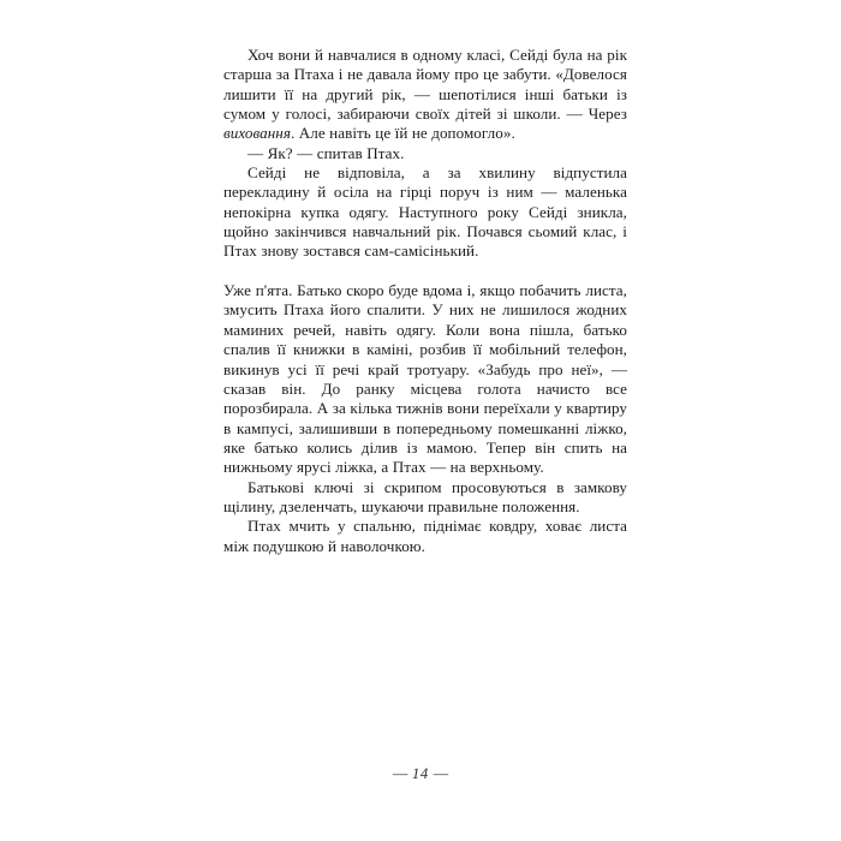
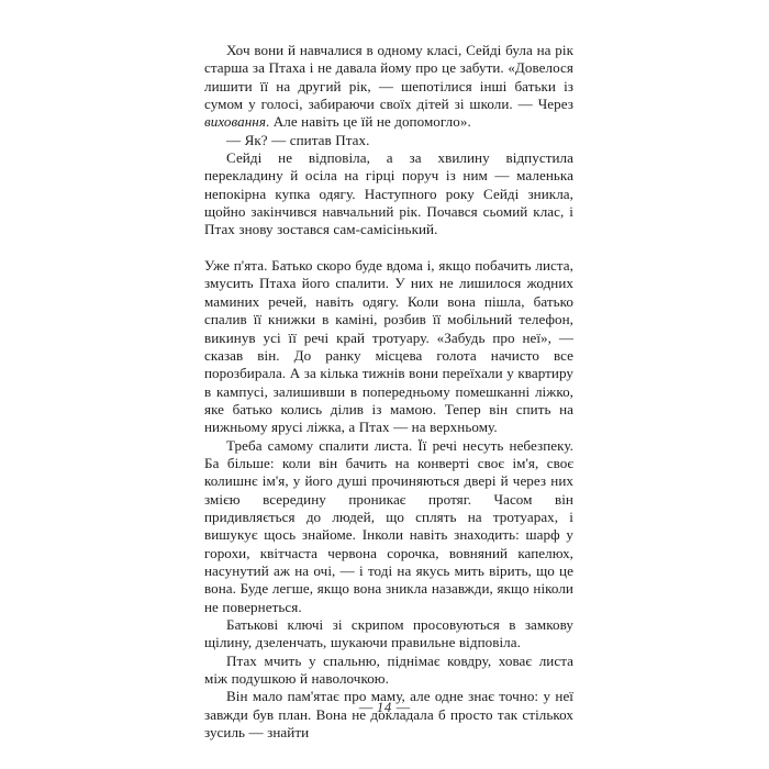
  Хоч вони й навчалися в одному класі, Сейді була на рік старша за Птаха і не давала йому про це забути. «Довелося лишити її на другий рік, — шепотілися інші батьки із сумом у голосі, забираючи своїх дітей зі школи. — Через виховання. Але навіть це їй не допомогло».
  — Як? — спитав Птах.
  Сейді не відповіла, а за хвилину відпустила перекладину й осіла на гірці поруч із ним — маленька непокірна купка одягу. Наступного року Сейді зникла, щойно закінчився навчальний рік. Почався сьомий клас, і Птах знову зостався сам-самісінький.
  Уже п'ята. Батько скоро буде вдома і, якщо побачить листа, змусить Птаха його спалити. У них не лишилося жодних маминих речей, навіть одягу. Коли вона пішла, батько спалив її книжки в каміні, розбив її мобільний телефон, викинув усі її речі край тротуару. «Забудь про неї», — сказав він. До ранку місцева голота начисто все порозбирала. А за кілька тижнів вони переїхали у квартиру в кампусі, залишивши в попередньому помешканні ліжко, яке батько колись ділив із мамою. Тепер він спить на нижньому ярусі ліжка, а Птах — на верхньому.
+ Треба самому спалити листа. Її речі несуть небезпеку. Ба більше: коли він бачить на конверті своє ім'я, своє колишнє ім'я, у його душі прочиняються двері й через них змією всередину проникає протяг. Часом він придивляється до людей, що сплять на тротуарах, і вишукує щось знайоме. Інколи навіть знаходить: шарф у горохи, квітчаста червона сорочка, вовняний капелюх, насунутий аж на очі, — і тоді на якусь мить вірить, що це вона. Буде легше, якщо вона зникла назавжди, якщо ніколи не повернеться.
- Батькові ключі зі скрипом просовуються в замкову щілину, дзеленчать, шукаючи правильне положення.
+ Батькові ключі зі скрипом просовуються в замкову щілину, дзеленчать, шукаючи правильне відповіла.
  Птах мчить у спальню, піднімає ковдру, ховає листа між подушкою й наволочкою.
+ Він мало пам'ятає про маму, але одне знає точно: у неї завжди був план. Вона не докладала б просто так стількох зусиль — знайти
  — 14 —
